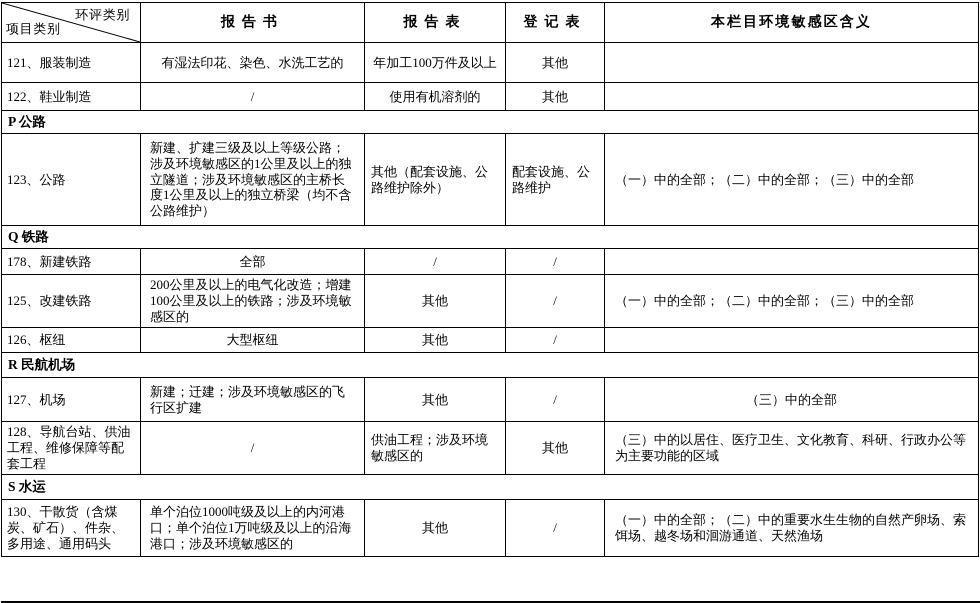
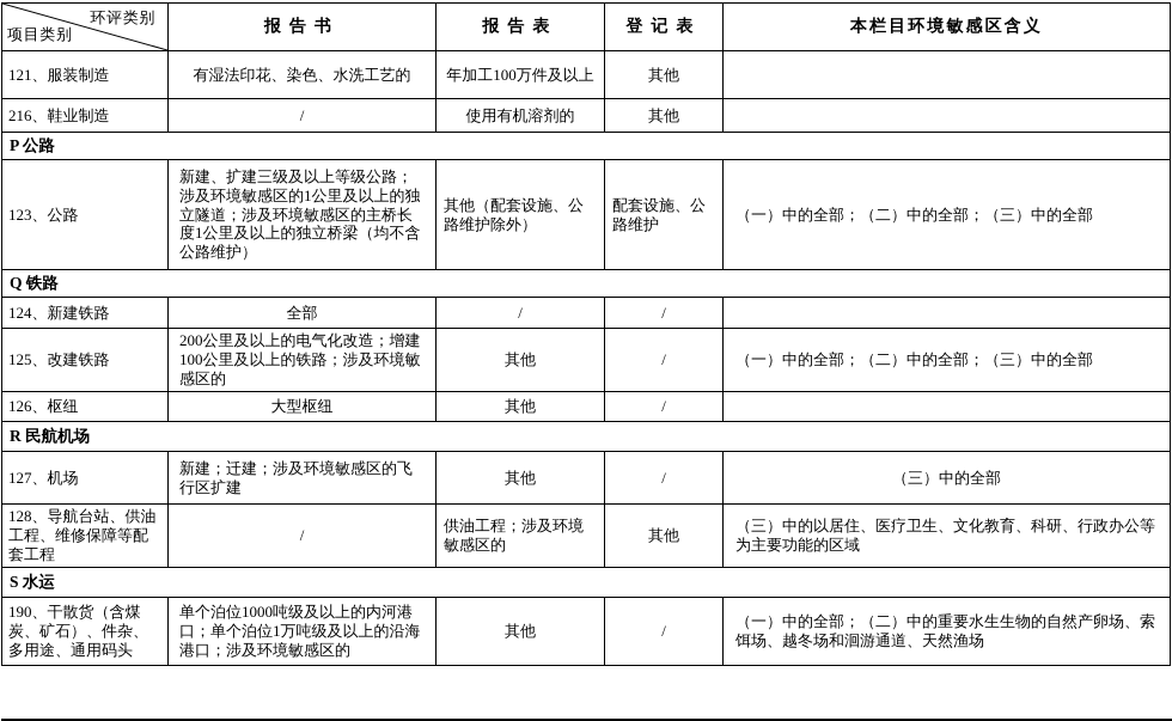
  环评类别 项目类别	报告书	报告表	登记表	本栏目环境敏感区含义
  121、服装制造	有湿法印花、染色、水洗工艺的	年加工100万件及以上	其他
- 122、鞋业制造	/	使用有机溶剂的	其他
+ 216、鞋业制造	/	使用有机溶剂的	其他
  P 公路
  123、公路	新建、扩建三级及以上等级公路；涉及环境敏感区的1公里及以上的独立隧道；涉及环境敏感区的主桥长度1公里及以上的独立桥梁（均不含公路维护）	其他（配套设施、公路维护除外）	配套设施、公路维护	（一）中的全部；（二）中的全部；（三）中的全部
  Q 铁路
- 178、新建铁路	全部	/	/
+ 124、新建铁路	全部	/	/
  125、改建铁路	200公里及以上的电气化改造；增建100公里及以上的铁路；涉及环境敏感区的	其他	/	（一）中的全部；（二）中的全部；（三）中的全部
  126、枢纽	大型枢纽	其他	/
  R 民航机场
  127、机场	新建；迁建；涉及环境敏感区的飞行区扩建	其他	/	（三）中的全部
  128、导航台站、供油工程、维修保障等配套工程	/	供油工程；涉及环境敏感区的	其他	（三）中的以居住、医疗卫生、文化教育、科研、行政办公等为主要功能的区域
  S 水运
- 130、干散货（含煤炭、矿石）、件杂、多用途、通用码头	单个泊位1000吨级及以上的内河港口；单个泊位1万吨级及以上的沿海港口；涉及环境敏感区的	其他	/	（一）中的全部；（二）中的重要水生生物的自然产卵场、索饵场、越冬场和洄游通道、天然渔场
+ 190、干散货（含煤炭、矿石）、件杂、多用途、通用码头	单个泊位1000吨级及以上的内河港口；单个泊位1万吨级及以上的沿海港口；涉及环境敏感区的	其他	/	（一）中的全部；（二）中的重要水生生物的自然产卵场、索饵场、越冬场和洄游通道、天然渔场
